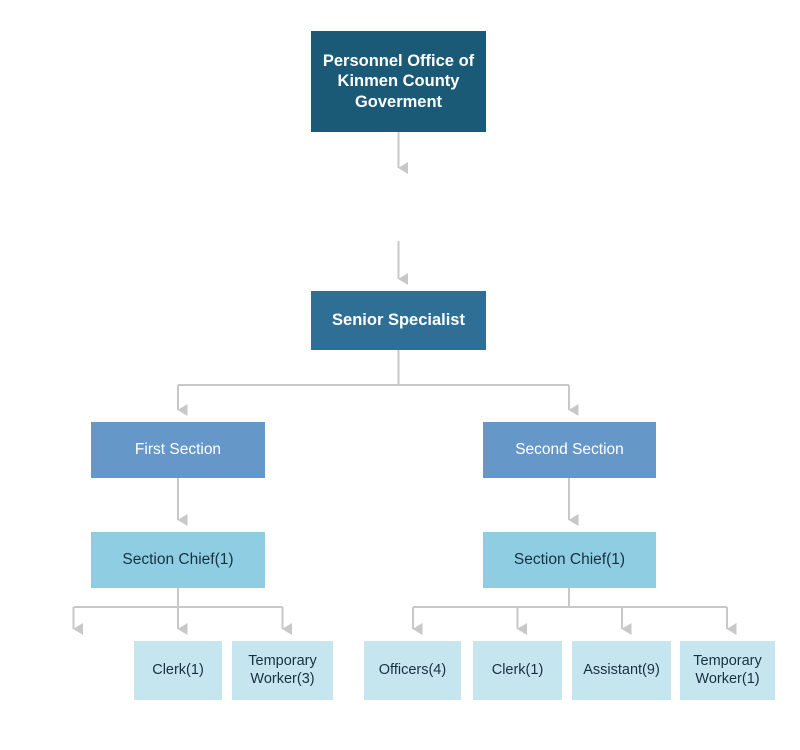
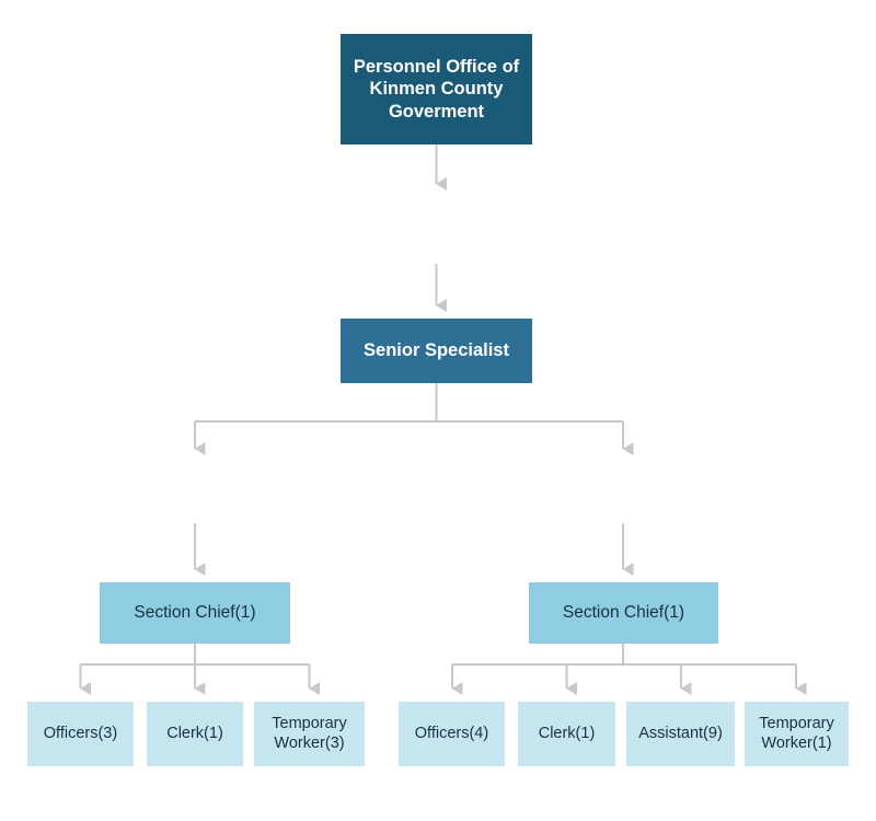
  Personnel Office of
  Kinmen County
  Goverment
  Senior Specialist
- First Section
- Second Section
  Section Chief(1)
  Section Chief(1)
+ Officers(3)
  Clerk(1)
  Temporary
  Worker(3)
  Officers(4)
  Clerk(1)
  Assistant(9)
  Temporary
  Worker(1)
